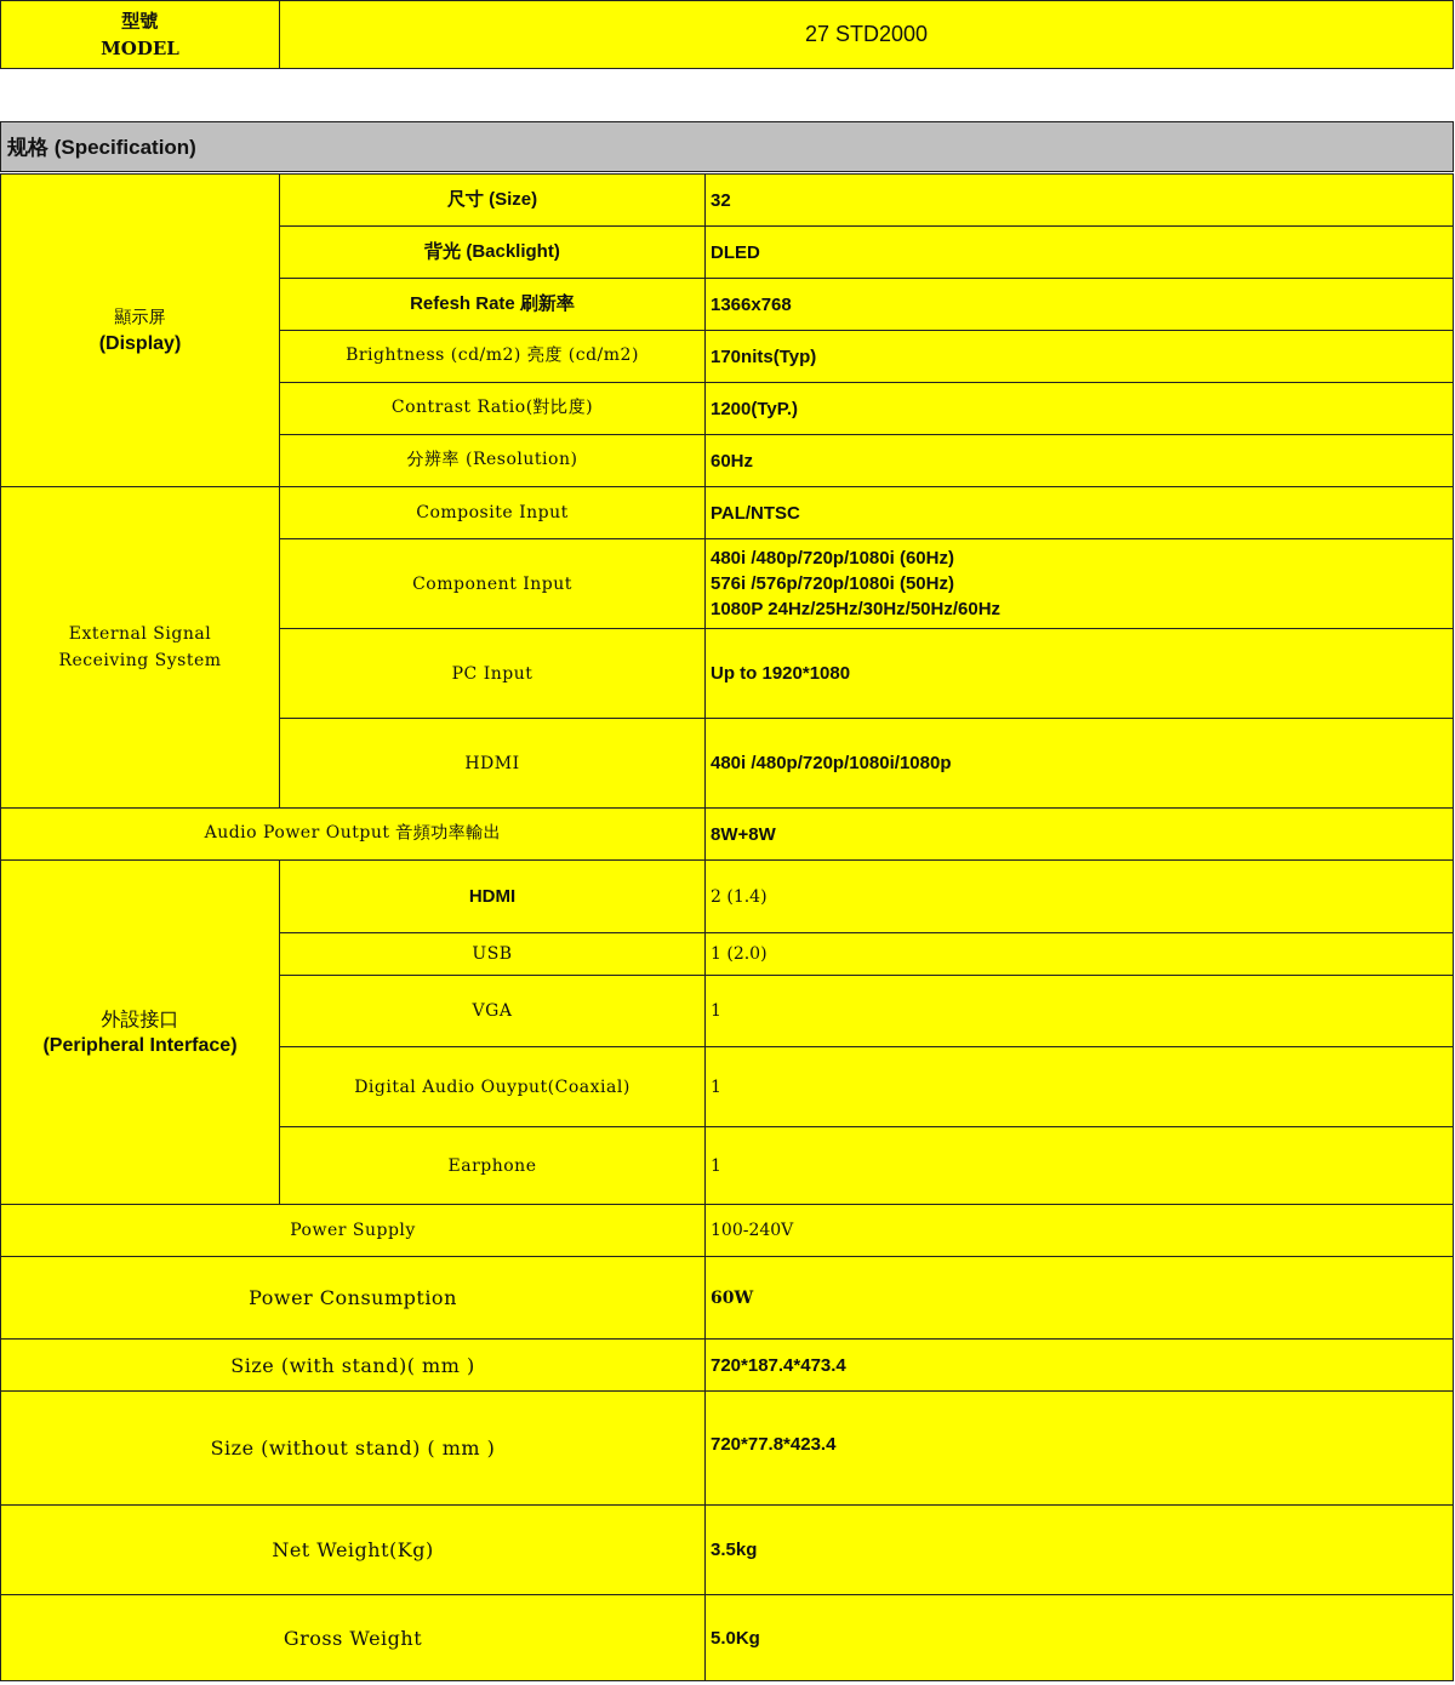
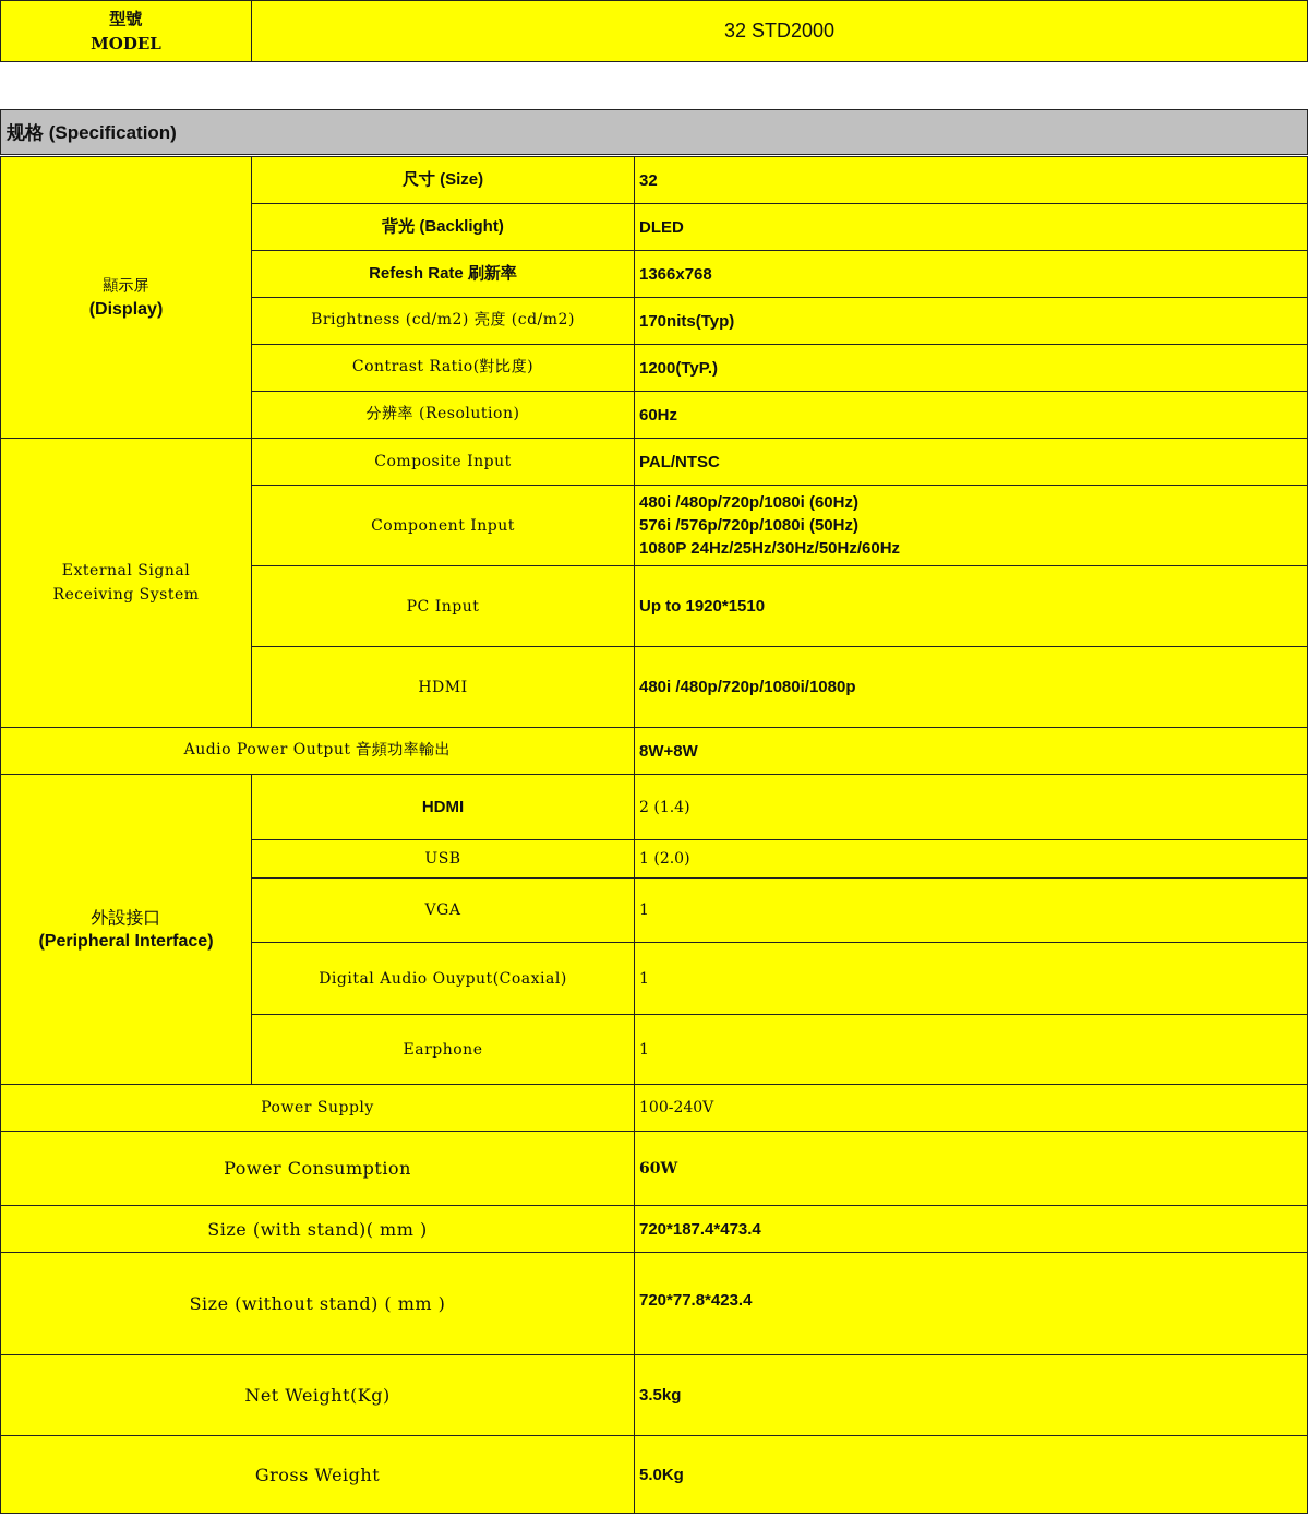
- 型號 MODEL	27 STD2000
+ 型號 MODEL	32 STD2000
  规格 (Specification)
  顯示屏 (Display)	尺寸 (Size)	32
  背光 (Backlight)	DLED
  Refesh Rate 刷新率	1366x768
  Brightness (cd/m2) 亮度 (cd/m2)	170nits(Typ)
  Contrast Ratio(對比度)	1200(TyP.)
  分辨率 (Resolution)	60Hz
  External Signal Receiving System	Composite Input	PAL/NTSC
  Component Input	480i /480p/720p/1080i (60Hz) 576i /576p/720p/1080i (50Hz) 1080P 24Hz/25Hz/30Hz/50Hz/60Hz
- PC Input	Up to 1920*1080
+ PC Input	Up to 1920*1510
  HDMI	480i /480p/720p/1080i/1080p
  Audio Power Output 音頻功率輸出	8W+8W
  外設接口 (Peripheral Interface)	HDMI	2 (1.4)
  USB	1 (2.0)
  VGA	1
  Digital Audio Ouyput(Coaxial)	1
  Earphone	1
  Power Supply	100-240V
  Power Consumption	60W
  Size (with stand)( mm )	720*187.4*473.4
  Size (without stand) ( mm )	720*77.8*423.4
  Net Weight(Kg)	3.5kg
  Gross Weight	5.0Kg
